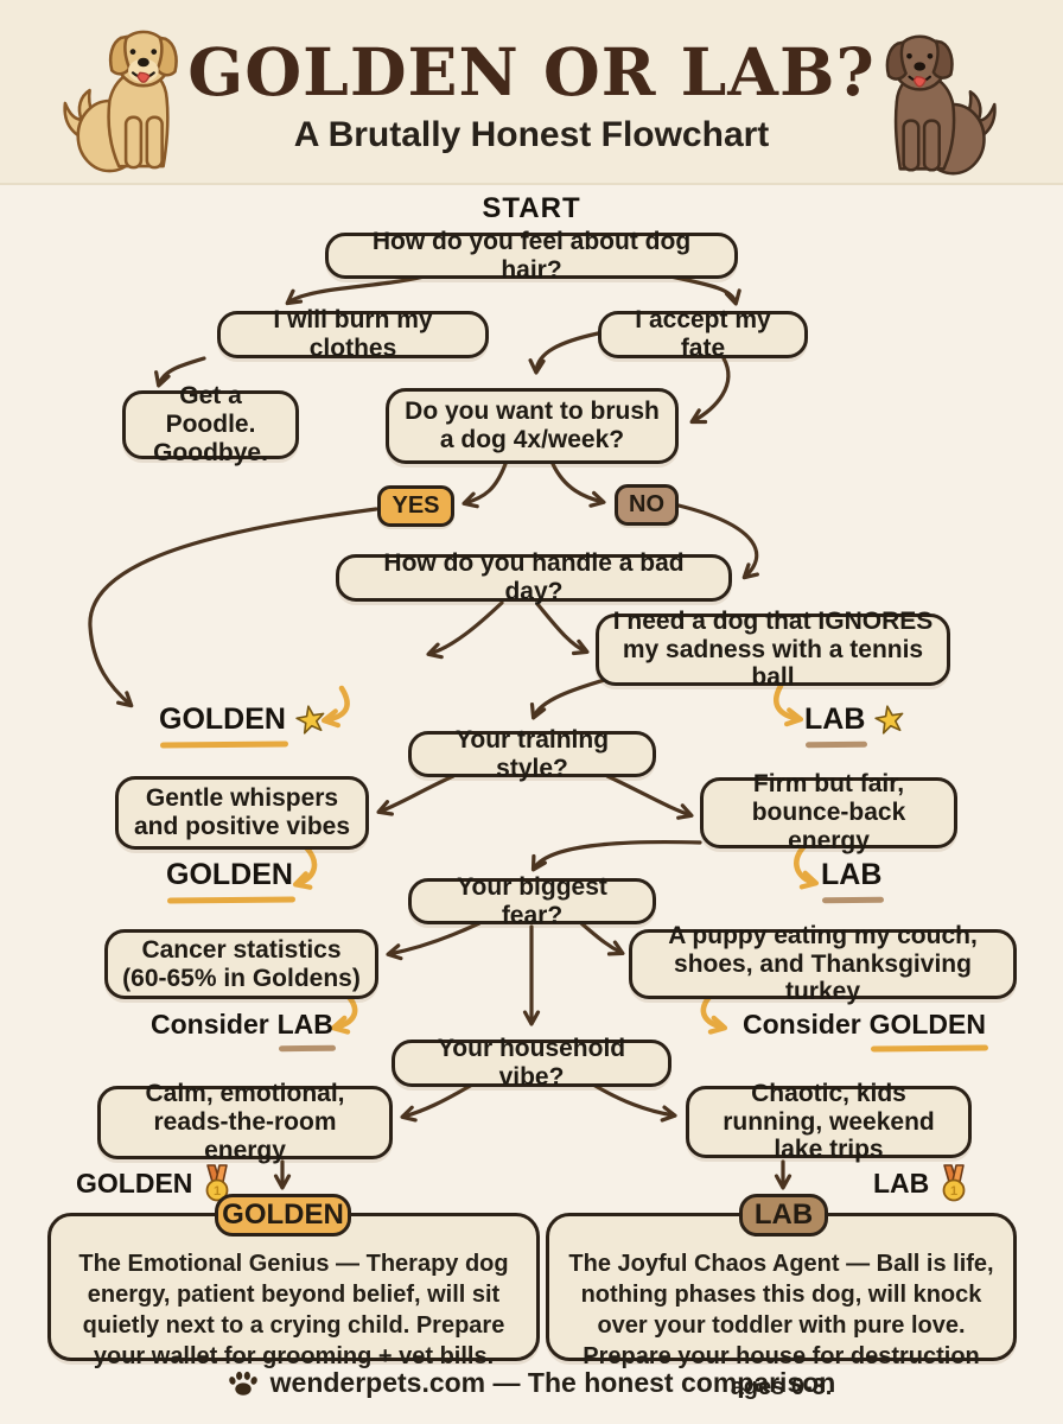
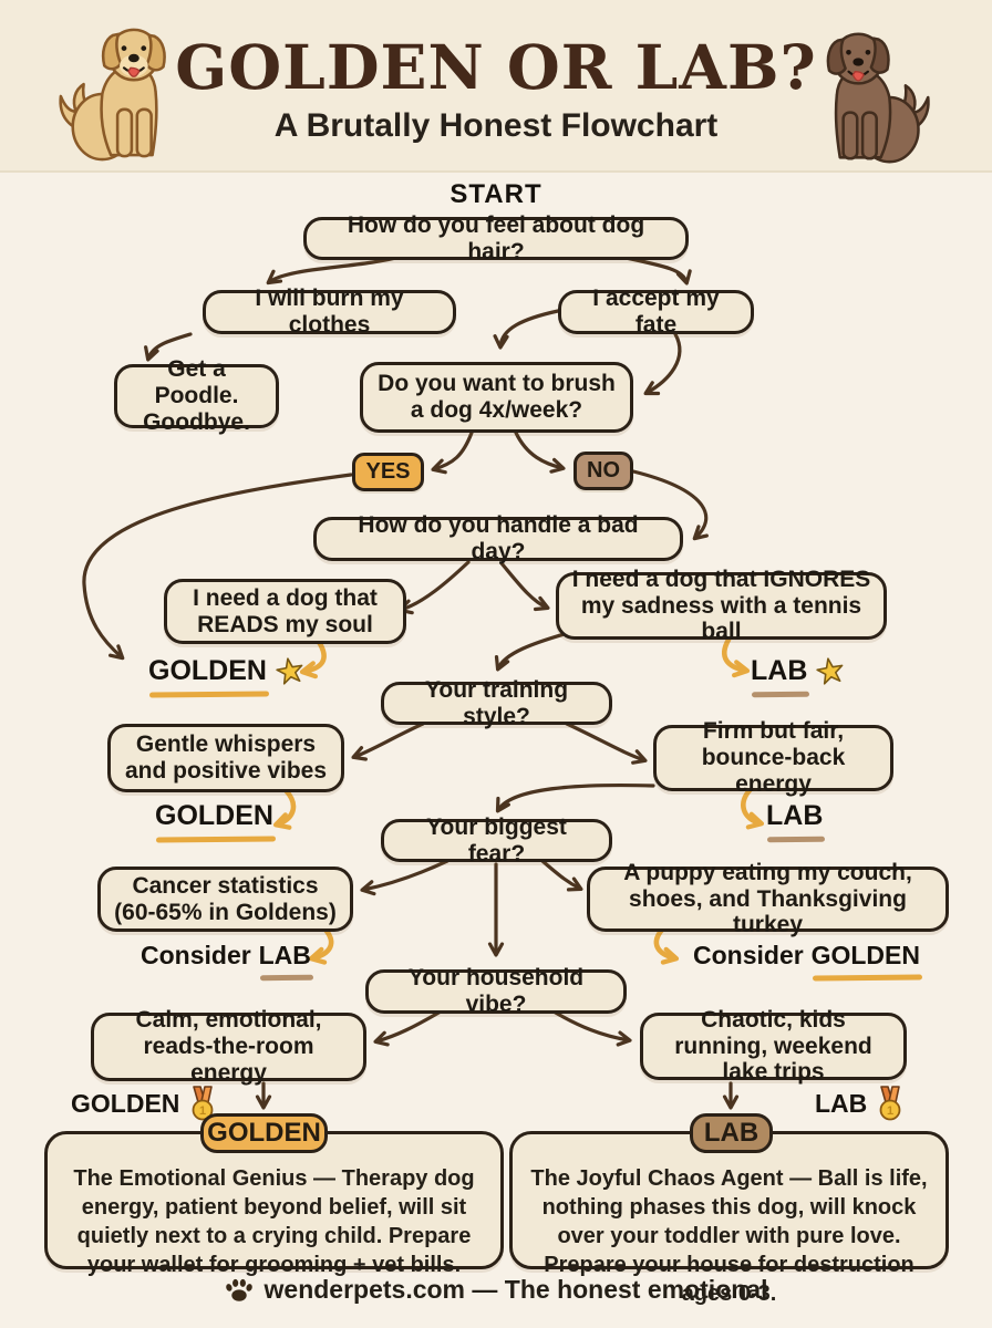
  GOLDEN OR LAB?
  A Brutally Honest Flowchart
  START
  How do you feel about dog hair?
  I will burn my clothes
  I accept my fate
  Get a Poodle. Goodbye.
  Do you want to brush a dog 4x/week?
  YES
  NO
  How do you handle a bad day?
+ I need a dog that READS my soul
  I need a dog that IGNORES my sadness with a tennis ball
  GOLDEN
  LAB
  Your training style?
  Gentle whispers and positive vibes
  Firm but fair, bounce-back energy
  GOLDEN
  LAB
  Your biggest fear?
  Cancer statistics (60-65% in Goldens)
  A puppy eating my couch, shoes, and Thanksgiving turkey
  Consider
  LAB
  Consider
  GOLDEN
  Your household vibe?
  Calm, emotional, reads-the-room energy
  Chaotic, kids running, weekend lake trips
  GOLDEN
  1
  LAB
  1
  GOLDEN
  LAB
  The Emotional Genius — Therapy dog energy, patient beyond belief, will sit quietly next to a crying child. Prepare your wallet for grooming + vet bills.
  The Joyful Chaos Agent — Ball is life, nothing phases this dog, will knock over your toddler with pure love. Prepare your house for destruction
- wenderpets.com — The honest comparison
+ wenderpets.com — The honest emotional
